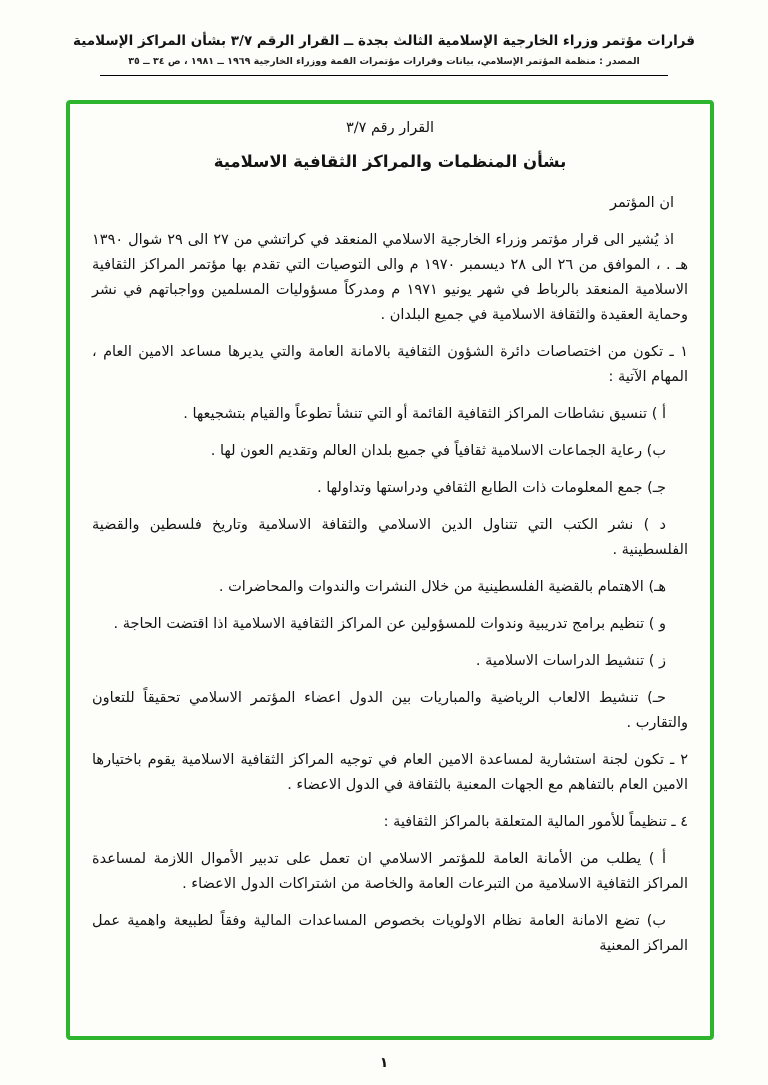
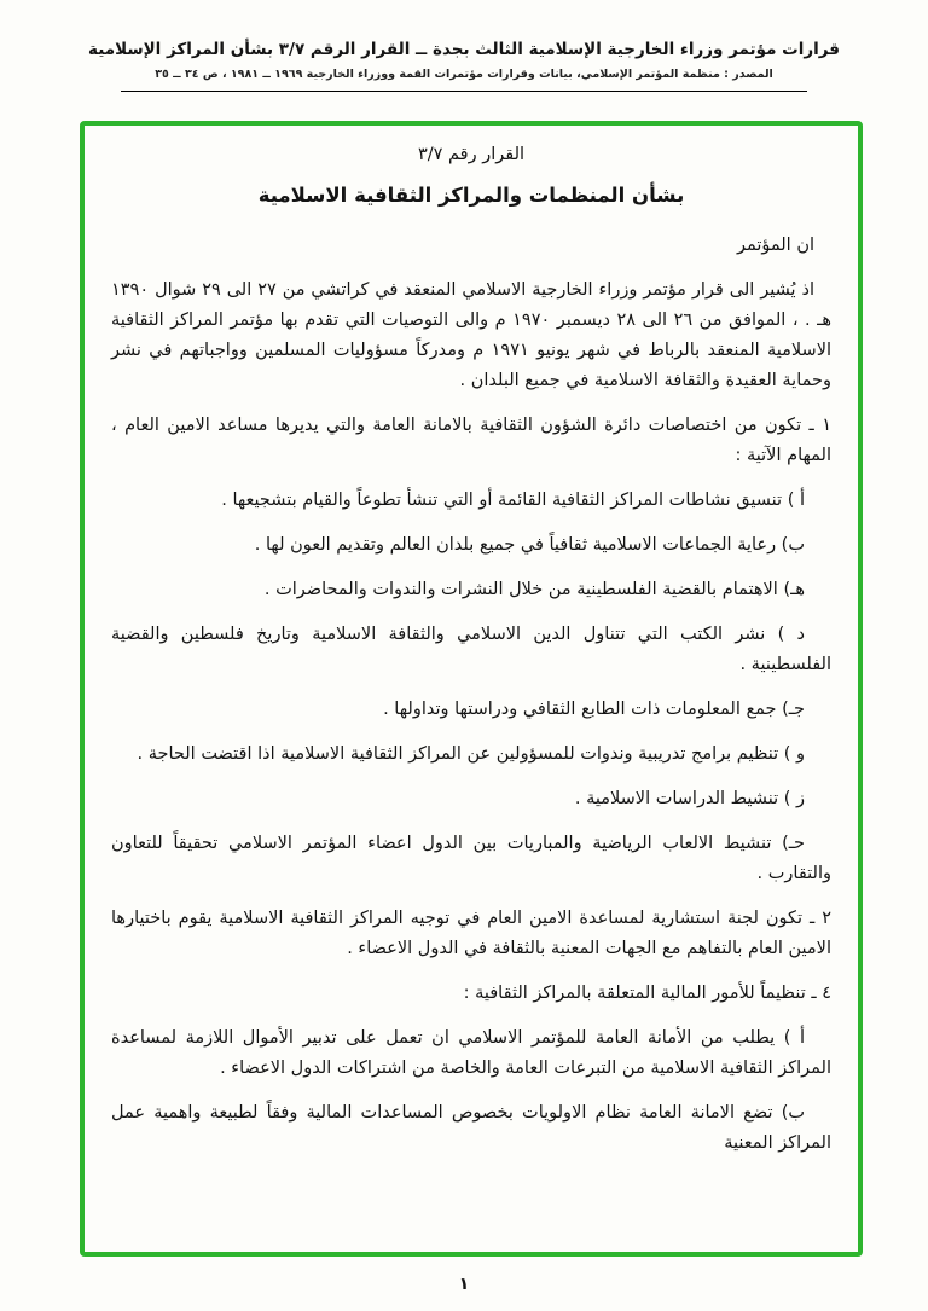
  قرارات مؤتمر وزراء الخارجية الإسلامية الثالث بجدة ــ القرار الرقم ٣/٧ بشأن المراكز الإسلامية
  المصدر : منظمة المؤتمر الإسلامي، بيانات وقرارات مؤتمرات القمة ووزراء الخارجية ١٩٦٩ ــ ١٩٨١ ، ص ٣٤ ــ ٣٥
  القرار رقم ٣/٧
  بشأن المنظمات والمراكز الثقافية الاسلامية
  ان المؤتمر
  اذ يُشير الى قرار مؤتمر وزراء الخارجية الاسلامي المنعقد في كراتشي من ٢٧ الى ٢٩ شوال ١٣٩٠ هـ . ، الموافق من ٢٦ الى ٢٨ ديسمبر ١٩٧٠ م والى التوصيات التي تقدم بها مؤتمر المراكز الثقافية الاسلامية المنعقد بالرباط في شهر يونيو ١٩٧١ م ومدركاً مسؤوليات المسلمين وواجباتهم في نشر وحماية العقيدة والثقافة الاسلامية في جميع البلدان .
  ١ ـ تكون من اختصاصات دائرة الشؤون الثقافية بالامانة العامة والتي يديرها مساعد الامين العام ، المهام الآتية :
  أ ) تنسيق نشاطات المراكز الثقافية القائمة أو التي تنشأ تطوعاً والقيام بتشجيعها .
  ب) رعاية الجماعات الاسلامية ثقافياً في جميع بلدان العالم وتقديم العون لها .
- جـ) جمع المعلومات ذات الطابع الثقافي ودراستها وتداولها .
+ هـ) الاهتمام بالقضية الفلسطينية من خلال النشرات والندوات والمحاضرات .
  د ) نشر الكتب التي تتناول الدين الاسلامي والثقافة الاسلامية وتاريخ فلسطين والقضية الفلسطينية .
- هـ) الاهتمام بالقضية الفلسطينية من خلال النشرات والندوات والمحاضرات .
+ جـ) جمع المعلومات ذات الطابع الثقافي ودراستها وتداولها .
  و ) تنظيم برامج تدريبية وندوات للمسؤولين عن المراكز الثقافية الاسلامية اذا اقتضت الحاجة .
  ز ) تنشيط الدراسات الاسلامية .
  حـ) تنشيط الالعاب الرياضية والمباريات بين الدول اعضاء المؤتمر الاسلامي تحقيقاً للتعاون والتقارب .
  ٢ ـ تكون لجنة استشارية لمساعدة الامين العام في توجيه المراكز الثقافية الاسلامية يقوم باختيارها الامين العام بالتفاهم مع الجهات المعنية بالثقافة في الدول الاعضاء .
  ٤ ـ تنظيماً للأمور المالية المتعلقة بالمراكز الثقافية :
  أ ) يطلب من الأمانة العامة للمؤتمر الاسلامي ان تعمل على تدبير الأموال اللازمة لمساعدة المراكز الثقافية الاسلامية من التبرعات العامة والخاصة من اشتراكات الدول الاعضاء .
  ب) تضع الامانة العامة نظام الاولويات بخصوص المساعدات المالية وفقاً لطبيعة واهمية عمل المراكز المعنية
  ١
